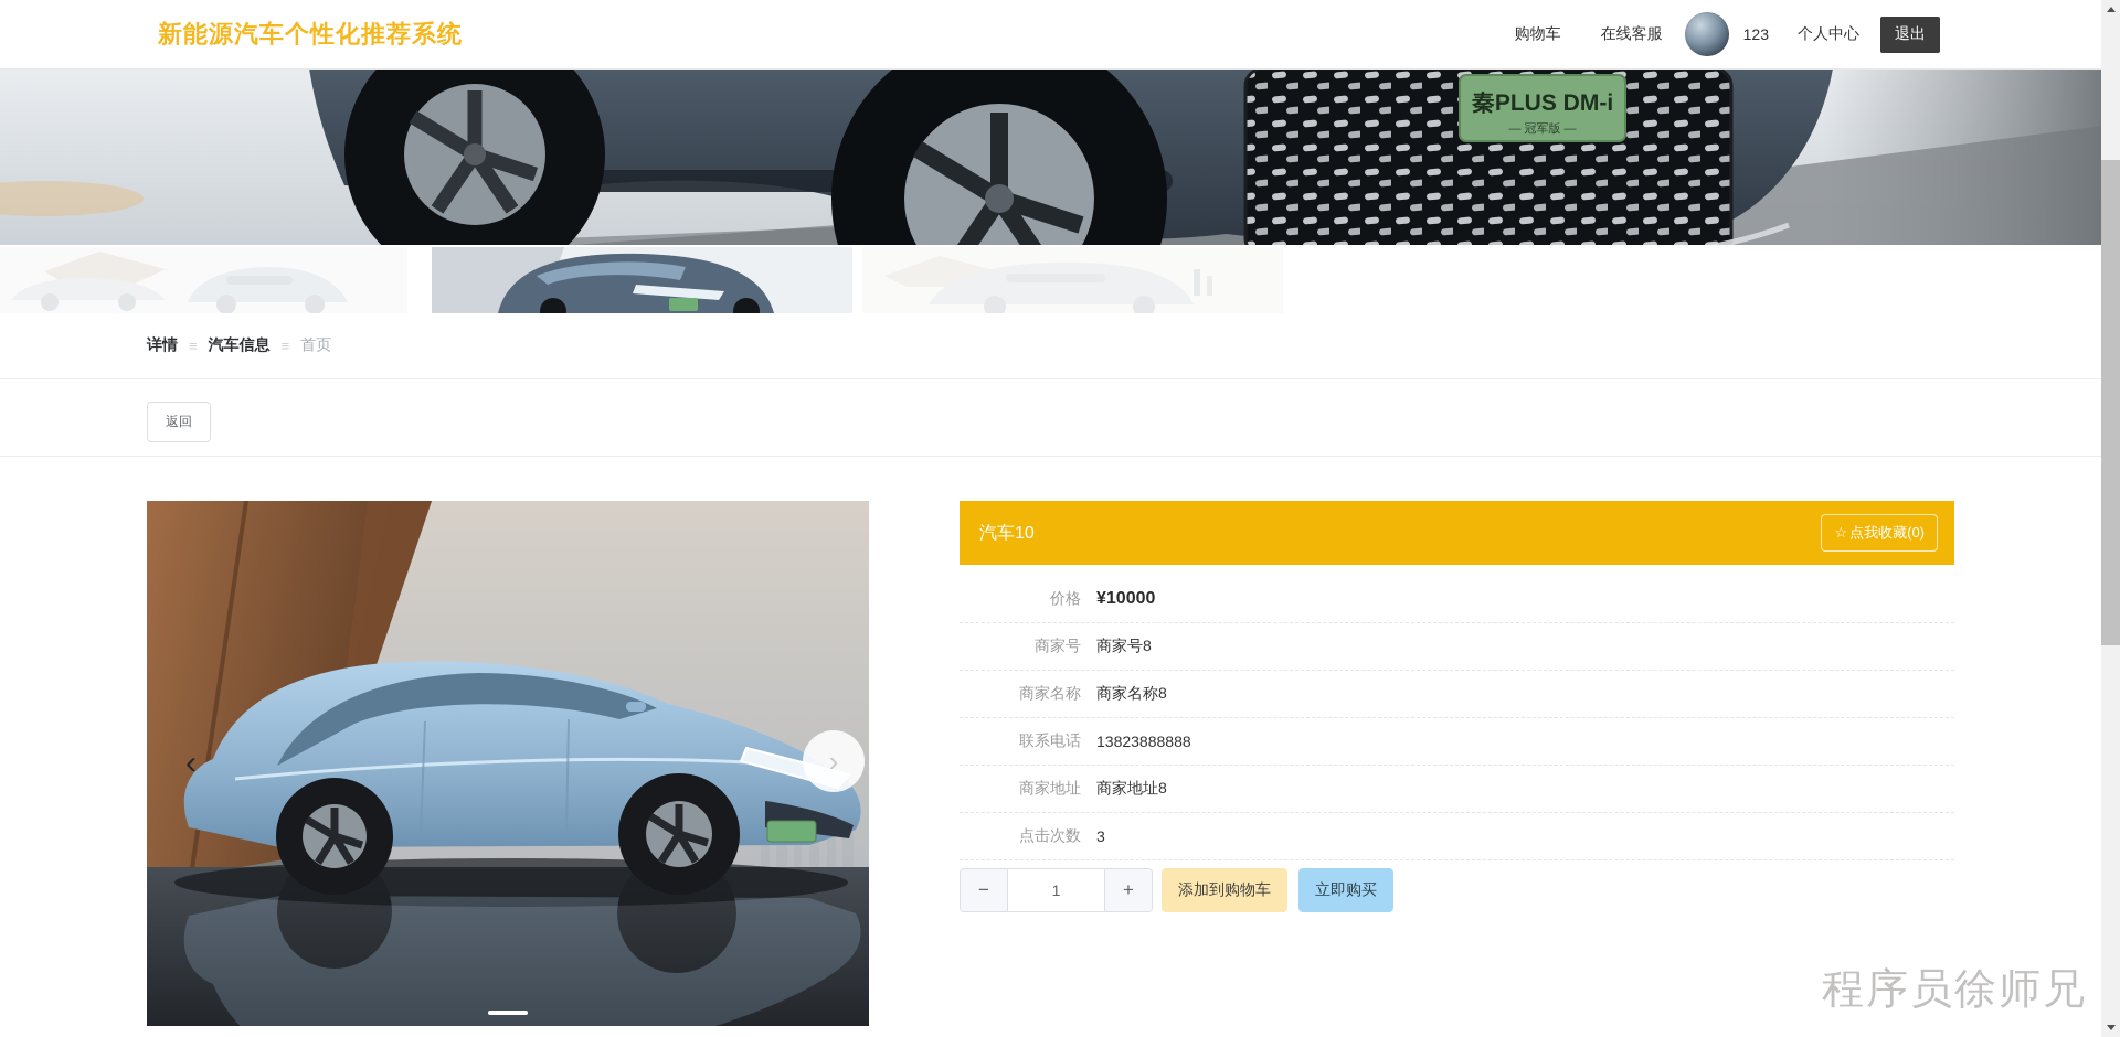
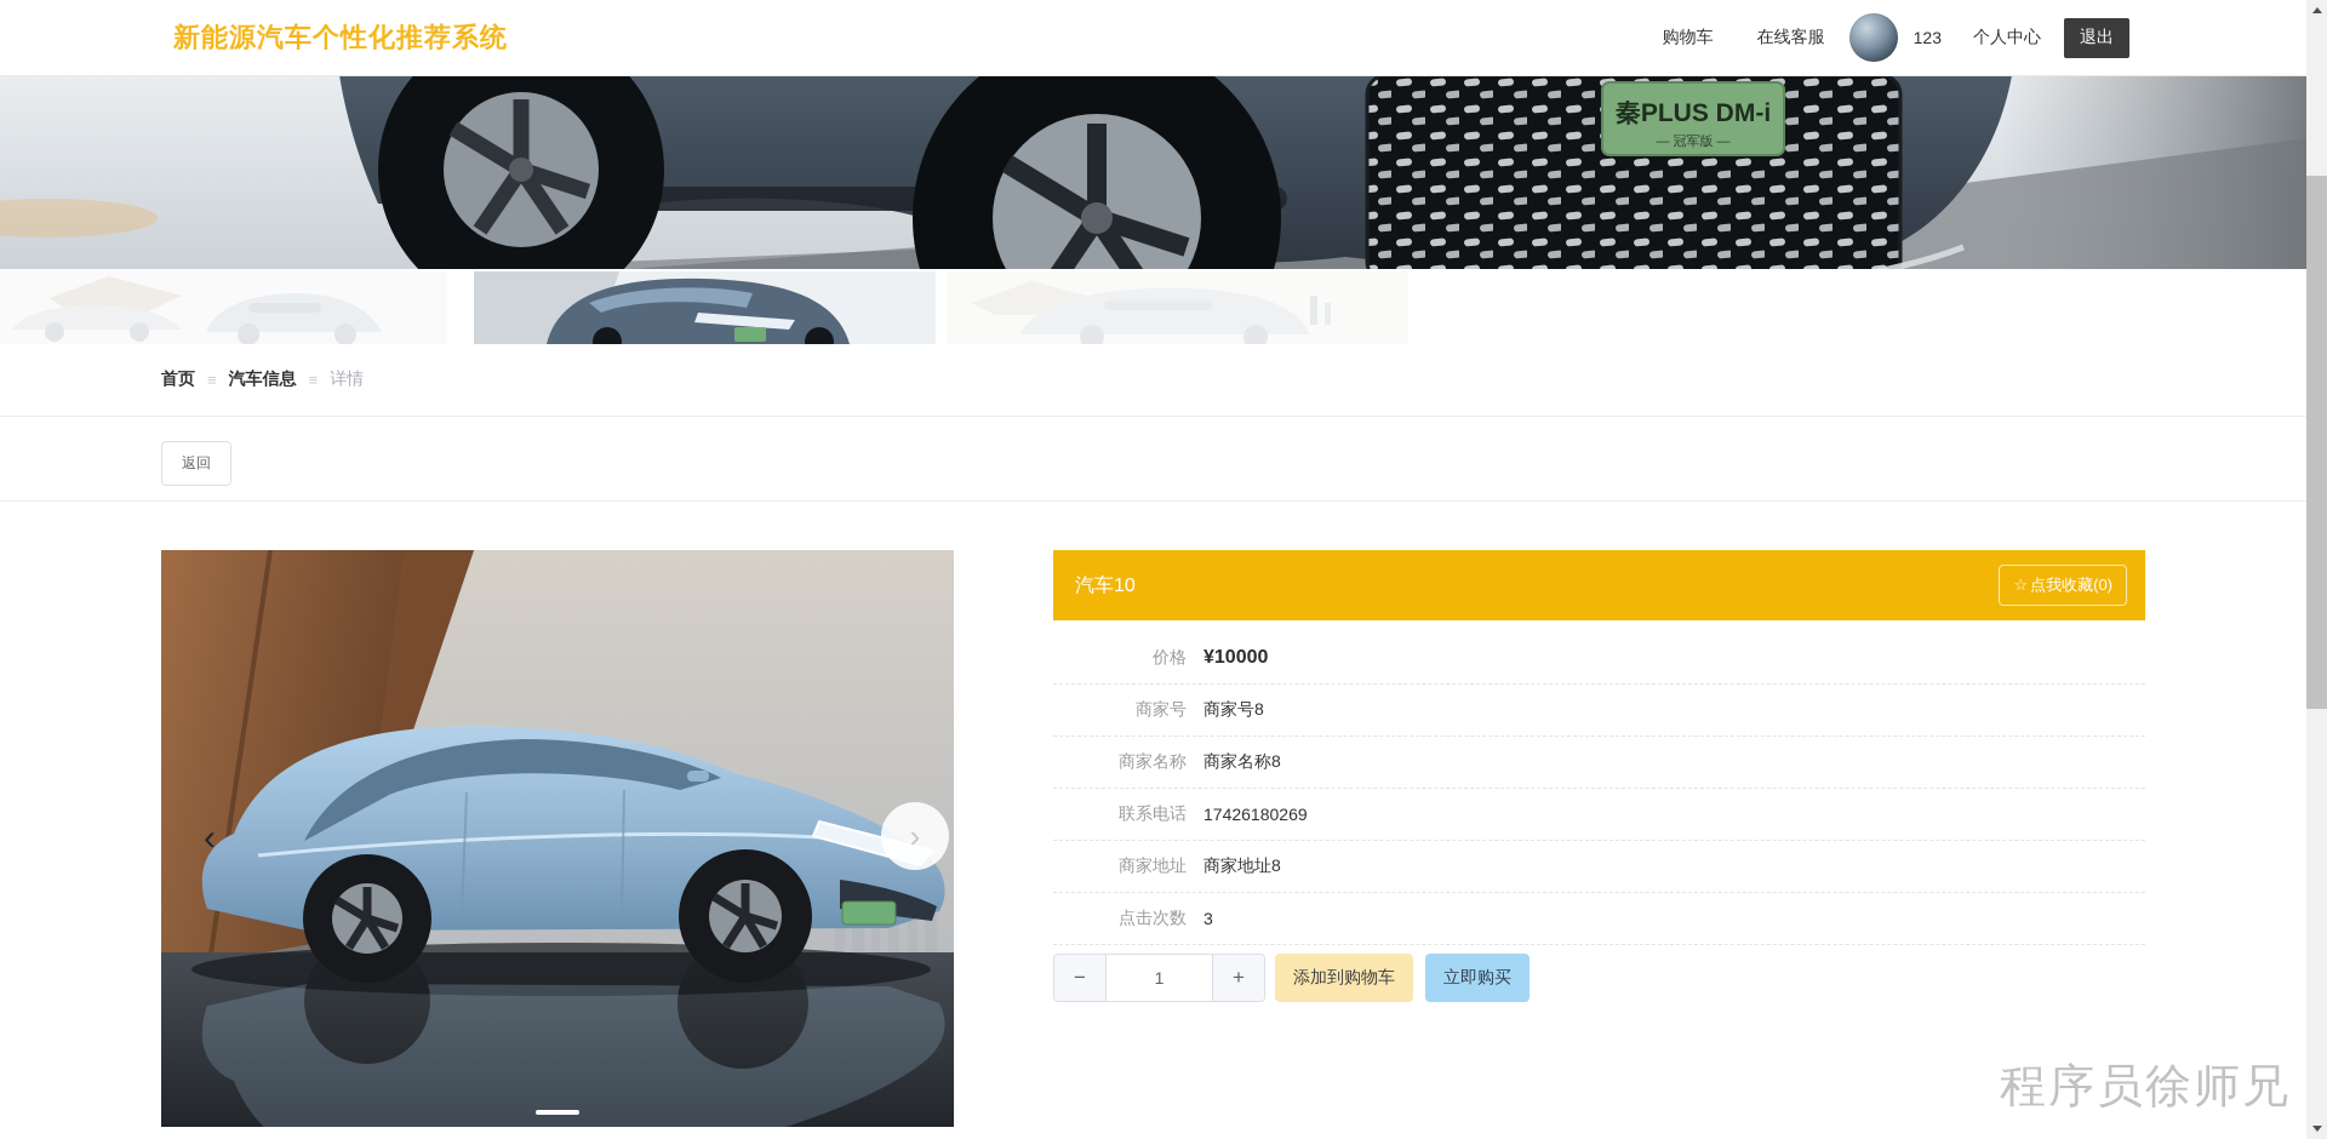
  新能源汽车个性化推荐系统
  购物车
  在线客服
  123
  个人中心
  退出
  秦PLUS DM-i
  — 冠军版 —
- 详情
+ 首页
  ≡
  汽车信息
  ≡
- 首页
+ 详情
  返回
  ‹
  ›
  汽车10
  ☆ 点我收藏(0)
  价格
  ¥10000
  商家号
  商家号8
  商家名称
  商家名称8
  联系电话
- 13823888888
+ 17426180269
  商家地址
  商家地址8
  点击次数
  3
  −
  1
  +
  添加到购物车
  立即购买
  程序员徐师兄
